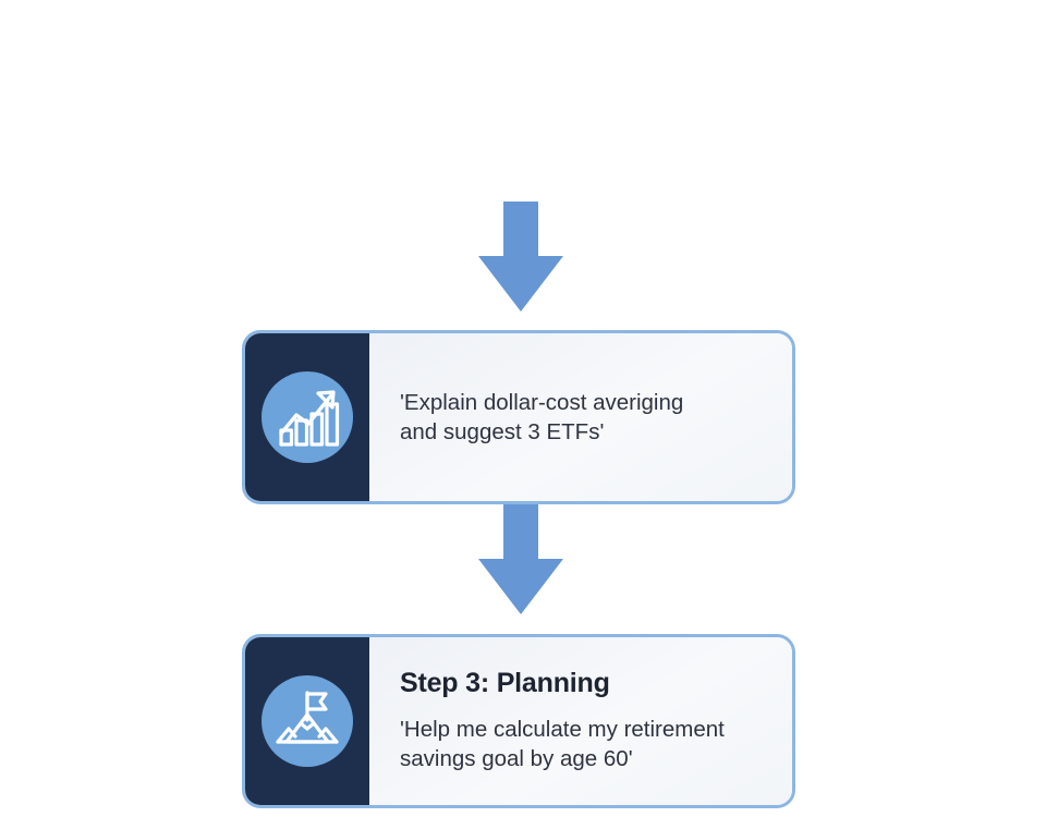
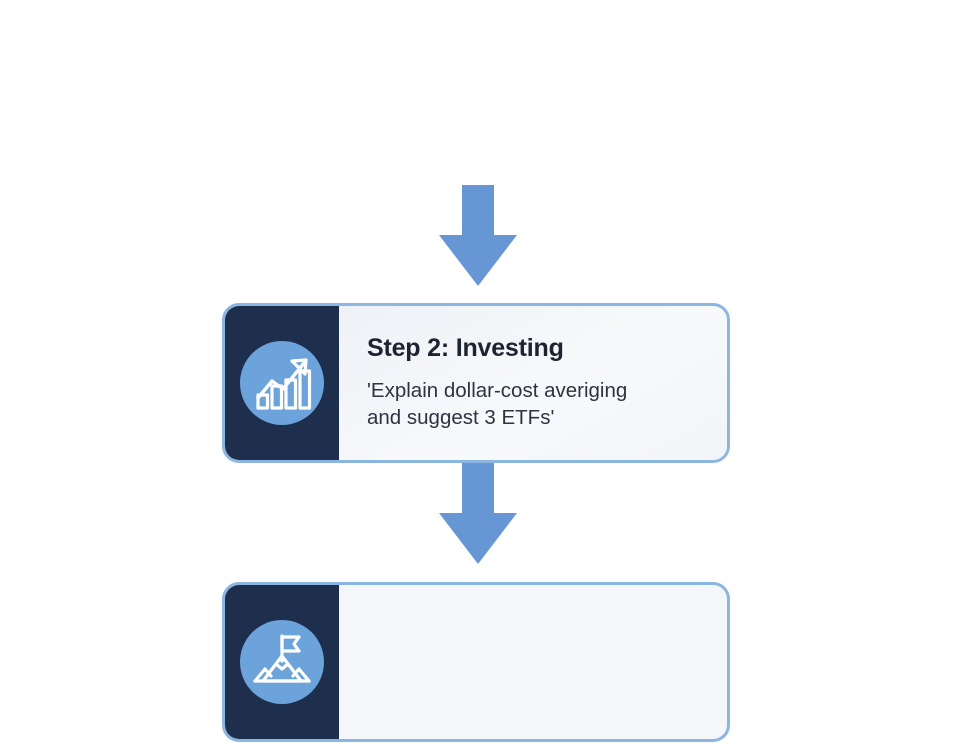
+ Step 2: Investing
  'Explain dollar-cost averiging
  and suggest 3 ETFs'
- Step 3: Planning
- 'Help me calculate my retirement
- savings goal by age 60'
